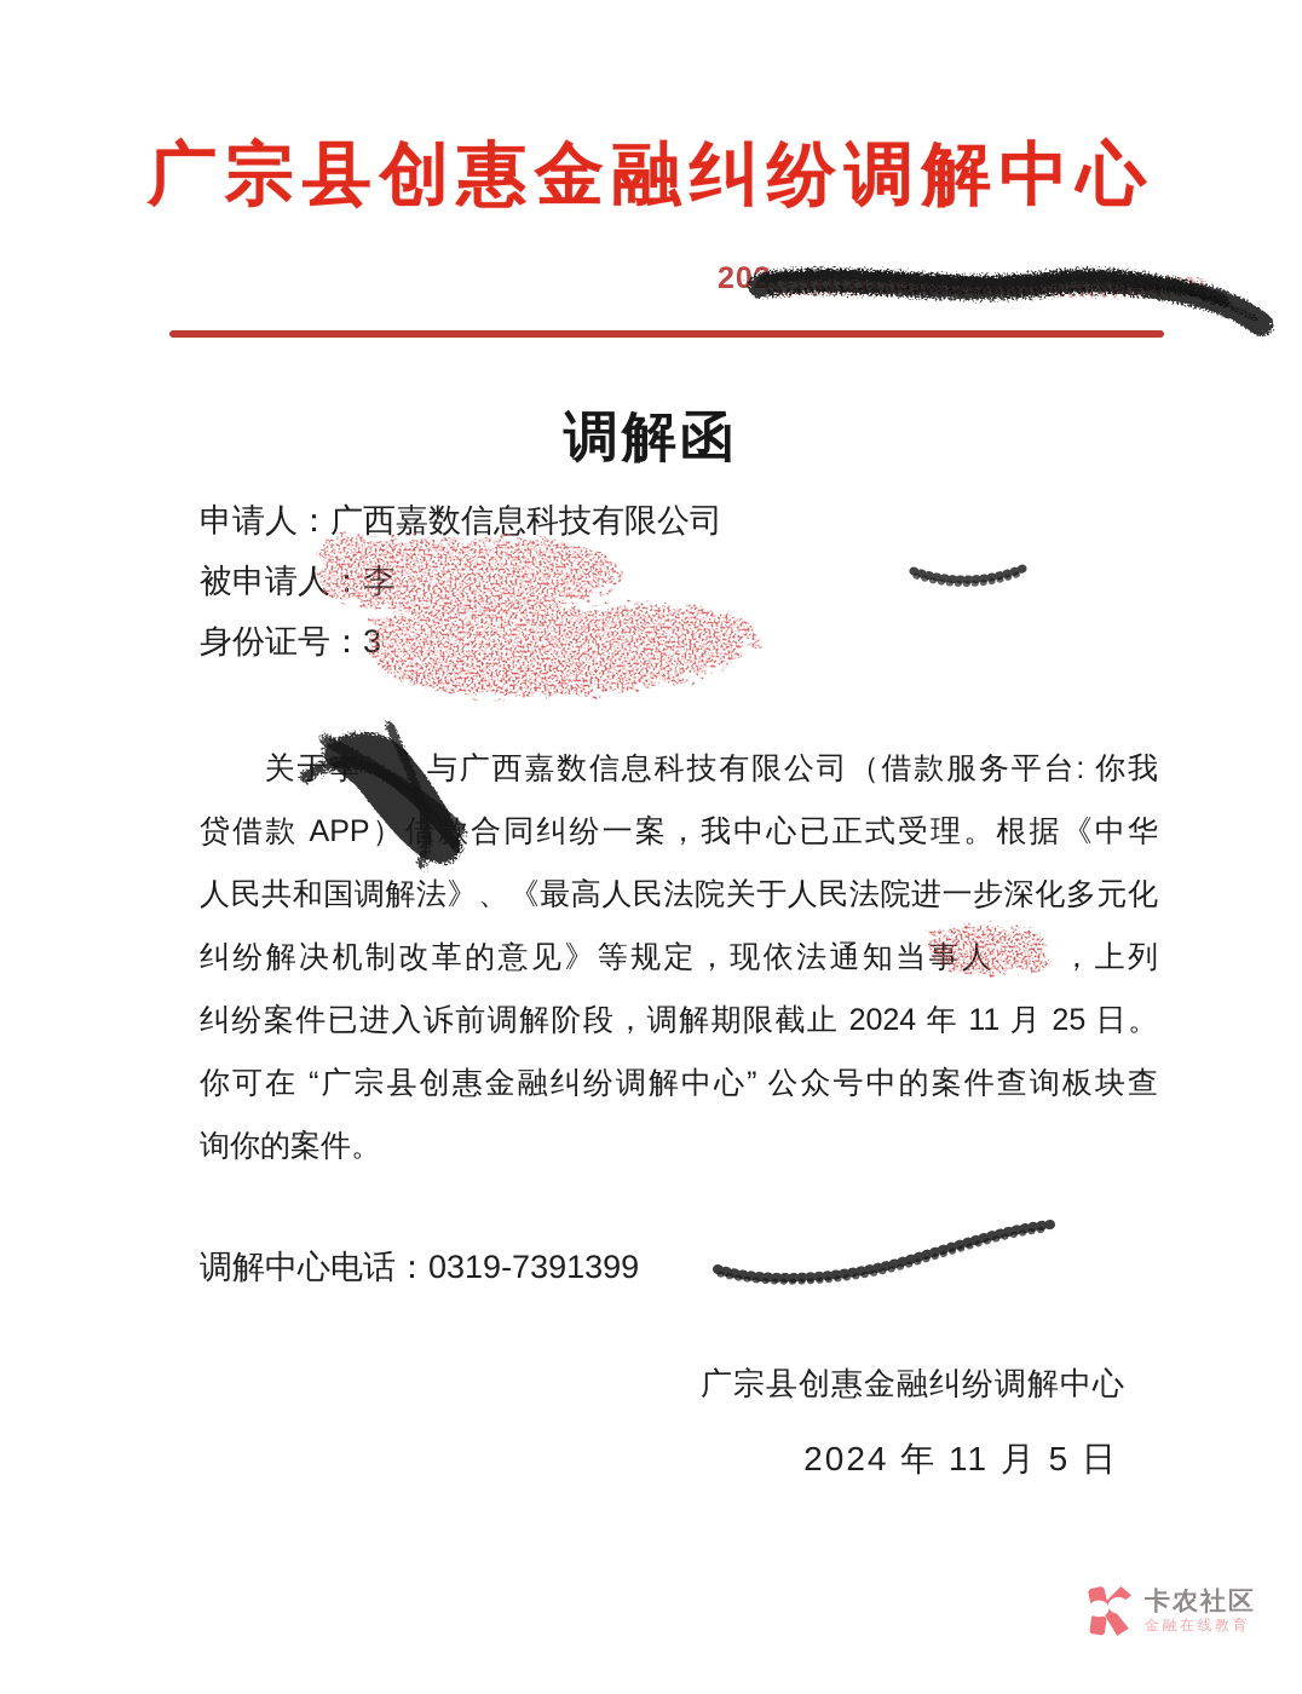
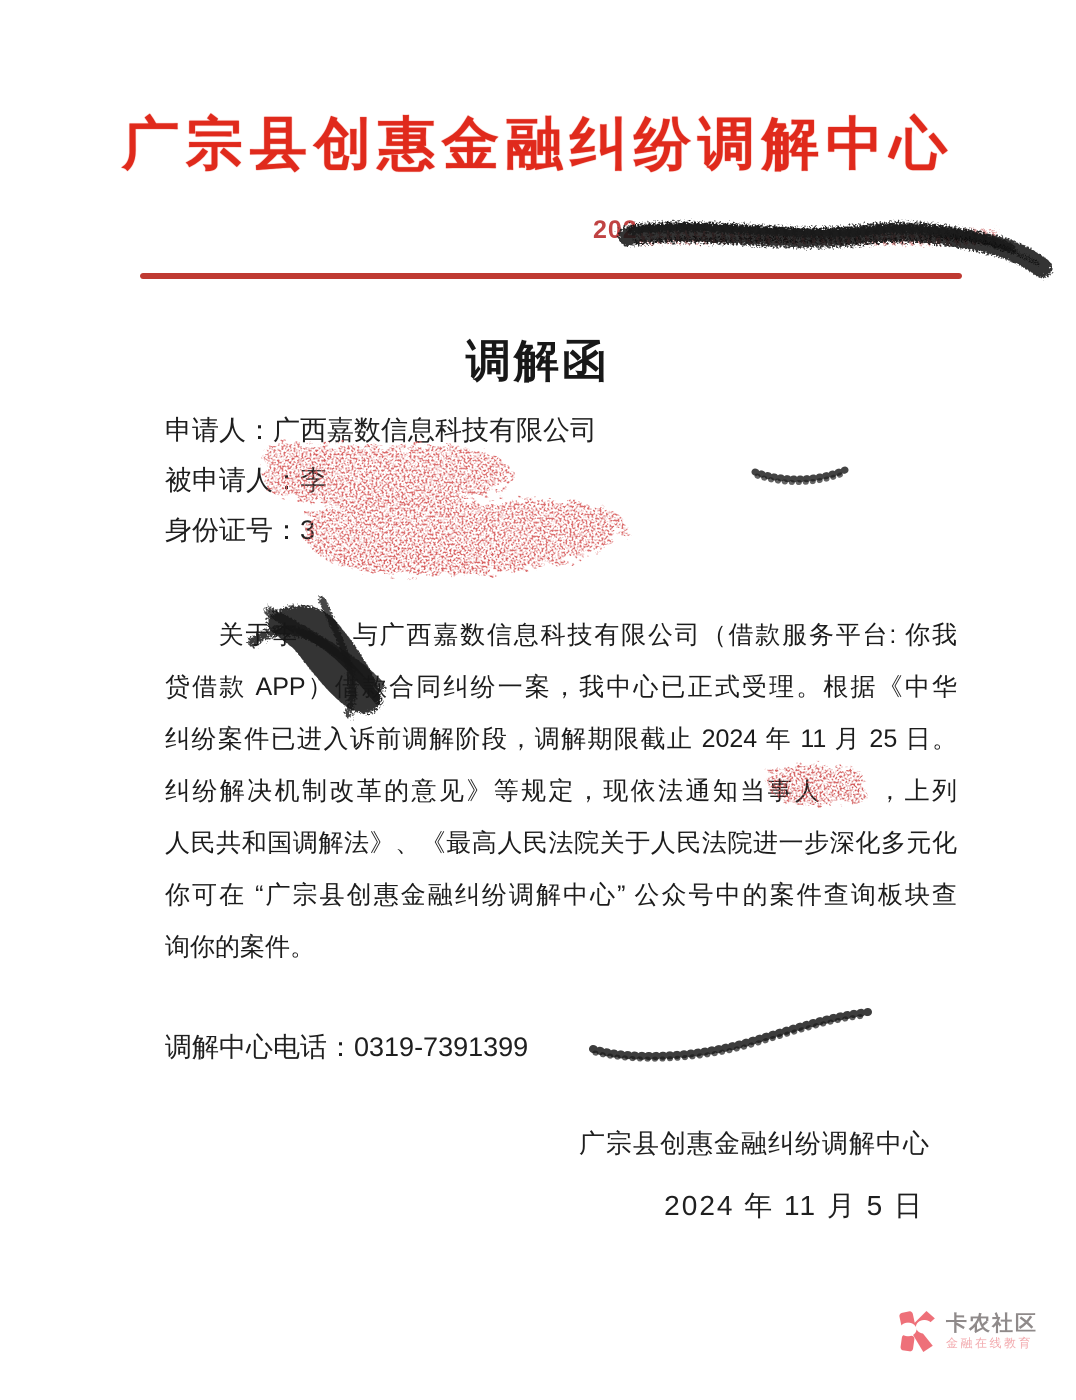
  广宗县创惠金融纠纷调解中心
  202
  调解函
  申请人：广西嘉数信息科技有限公司
  身份证号：
  关于李 与广西嘉数信息科技有限公司（借款服务平台: 你我
  贷借款 APP）借款合同纠纷一案，我中心已正式受理。根据《中华
- 人民共和国调解法》、《最高人民法院关于人民法院进一步深化多元化
+ 纠纷案件已进入诉前调解阶段，调解期限截止 2024 年 11 月 25 日。
  纠纷解决机制改革的意见》等规定，现依法通知当 ，上列
- 纠纷案件已进入诉前调解阶段，调解期限截止 2024 年 11 月 25 日。
+ 人民共和国调解法》、《最高人民法院关于人民法院进一步深化多元化
  你可在 “广宗县创惠金融纠纷调解中心” 公众号中的案件查询板块查
  询你的案件。
  调解中心电话：0319-7391399
  广宗县创惠金融纠纷调解中心
  2024 年 11 月 5 日
  卡农社区
  金融在线教育
